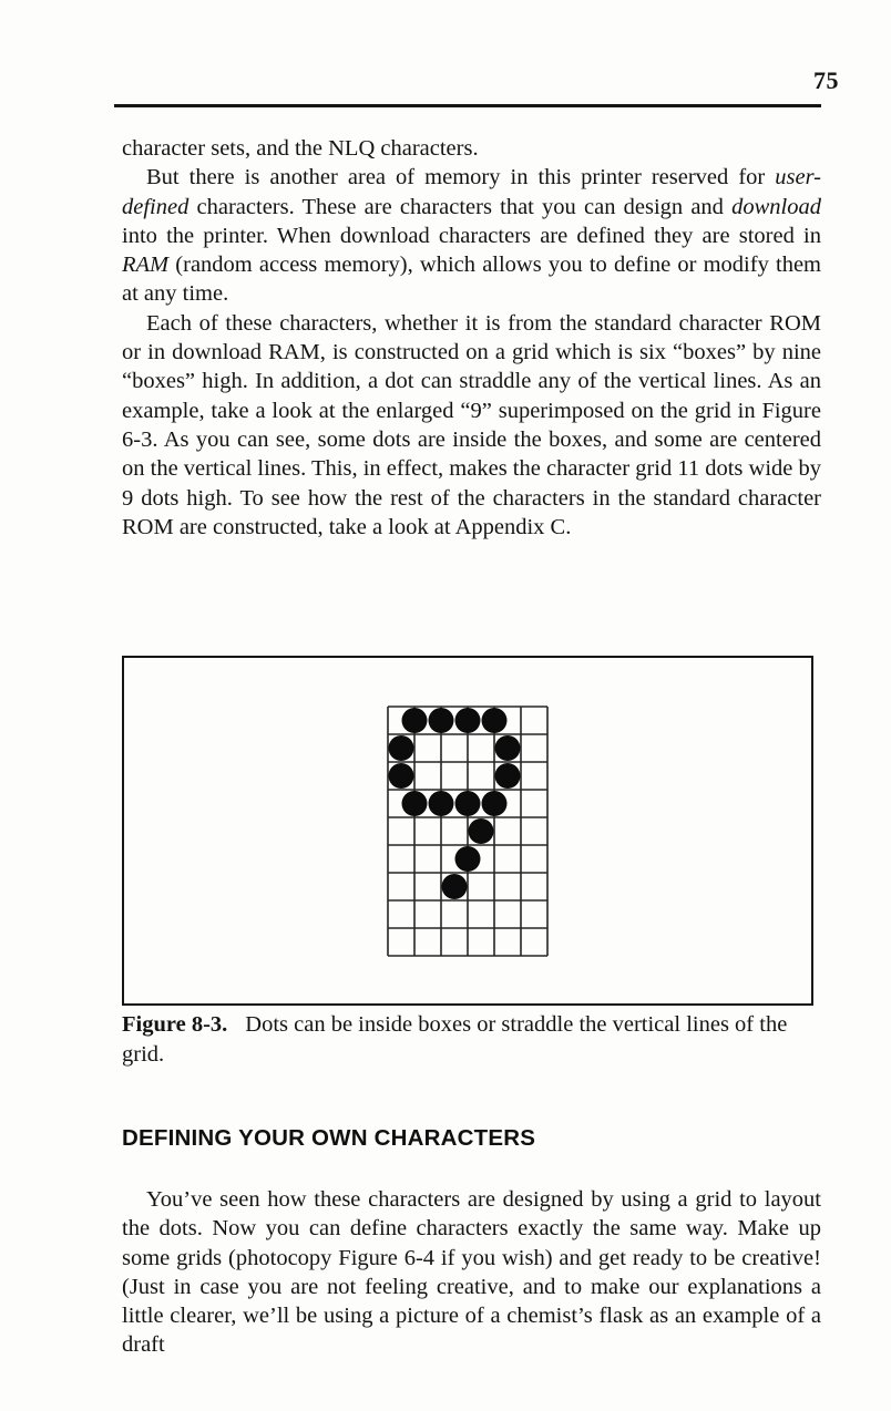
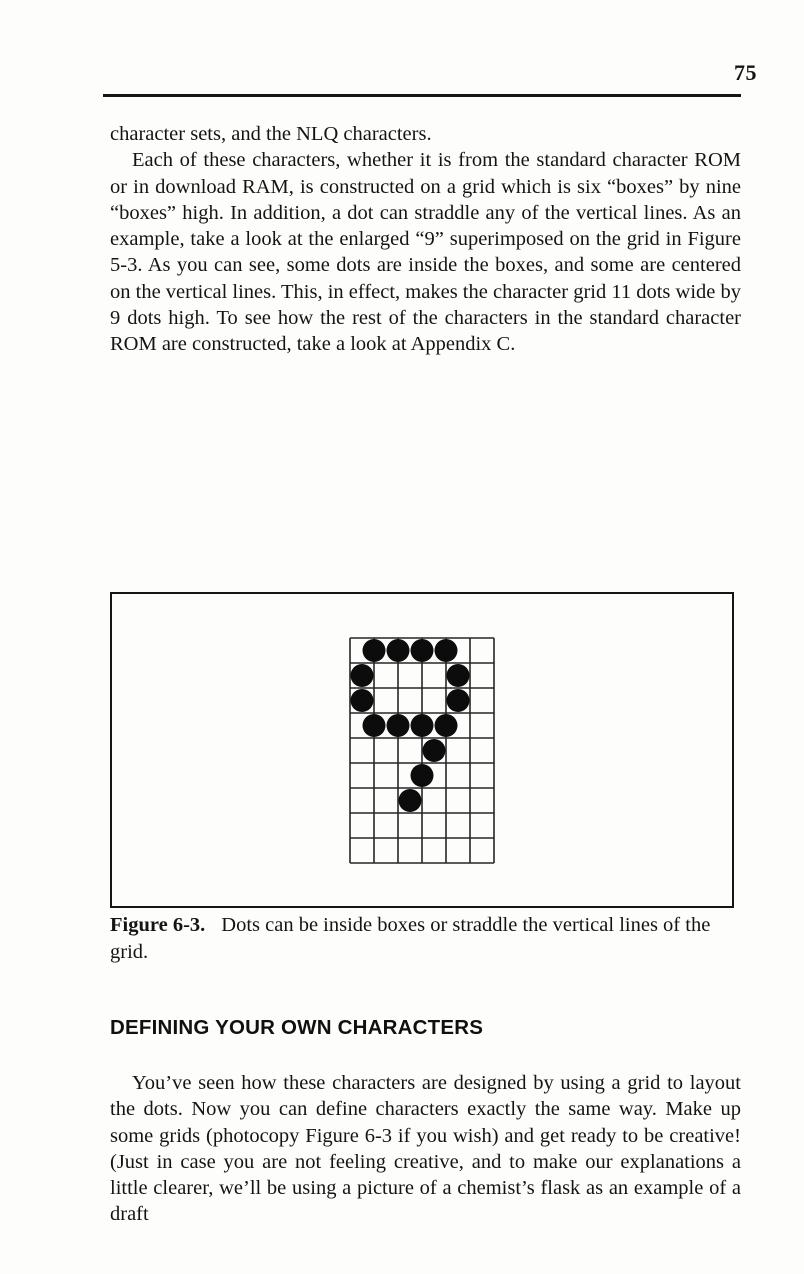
  75
  character sets, and the NLQ characters.
- But there is another area of memory in this printer reserved for user-defined characters. These are characters that you can design and download into the printer. When download characters are defined they are stored in RAM (random access memory), which allows you to define or modify them at any time.
- Each of these characters, whether it is from the standard character ROM or in download RAM, is constructed on a grid which is six “boxes” by nine “boxes” high. In addition, a dot can straddle any of the vertical lines. As an example, take a look at the enlarged “9” superimposed on the grid in Figure 6-3. As you can see, some dots are inside the boxes, and some are centered on the vertical lines. This, in effect, makes the character grid 11 dots wide by 9 dots high. To see how the rest of the characters in the standard character ROM are constructed, take a look at Appendix C.
+ Each of these characters, whether it is from the standard character ROM or in download RAM, is constructed on a grid which is six “boxes” by nine “boxes” high. In addition, a dot can straddle any of the vertical lines. As an example, take a look at the enlarged “9” superimposed on the grid in Figure 5-3. As you can see, some dots are inside the boxes, and some are centered on the vertical lines. This, in effect, makes the character grid 11 dots wide by 9 dots high. To see how the rest of the characters in the standard character ROM are constructed, take a look at Appendix C.
- Figure 8-3. Dots can be inside boxes or straddle the vertical lines of the grid.
+ Figure 6-3. Dots can be inside boxes or straddle the vertical lines of the grid.
  DEFINING YOUR OWN CHARACTERS
- You’ve seen how these characters are designed by using a grid to layout the dots. Now you can define characters exactly the same way. Make up some grids (photocopy Figure 6-4 if you wish) and get ready to be creative! (Just in case you are not feeling creative, and to make our explanations a little clearer, we’ll be using a picture of a chemist’s flask as an example of a draft
+ You’ve seen how these characters are designed by using a grid to layout the dots. Now you can define characters exactly the same way. Make up some grids (photocopy Figure 6-3 if you wish) and get ready to be creative! (Just in case you are not feeling creative, and to make our explanations a little clearer, we’ll be using a picture of a chemist’s flask as an example of a draft
